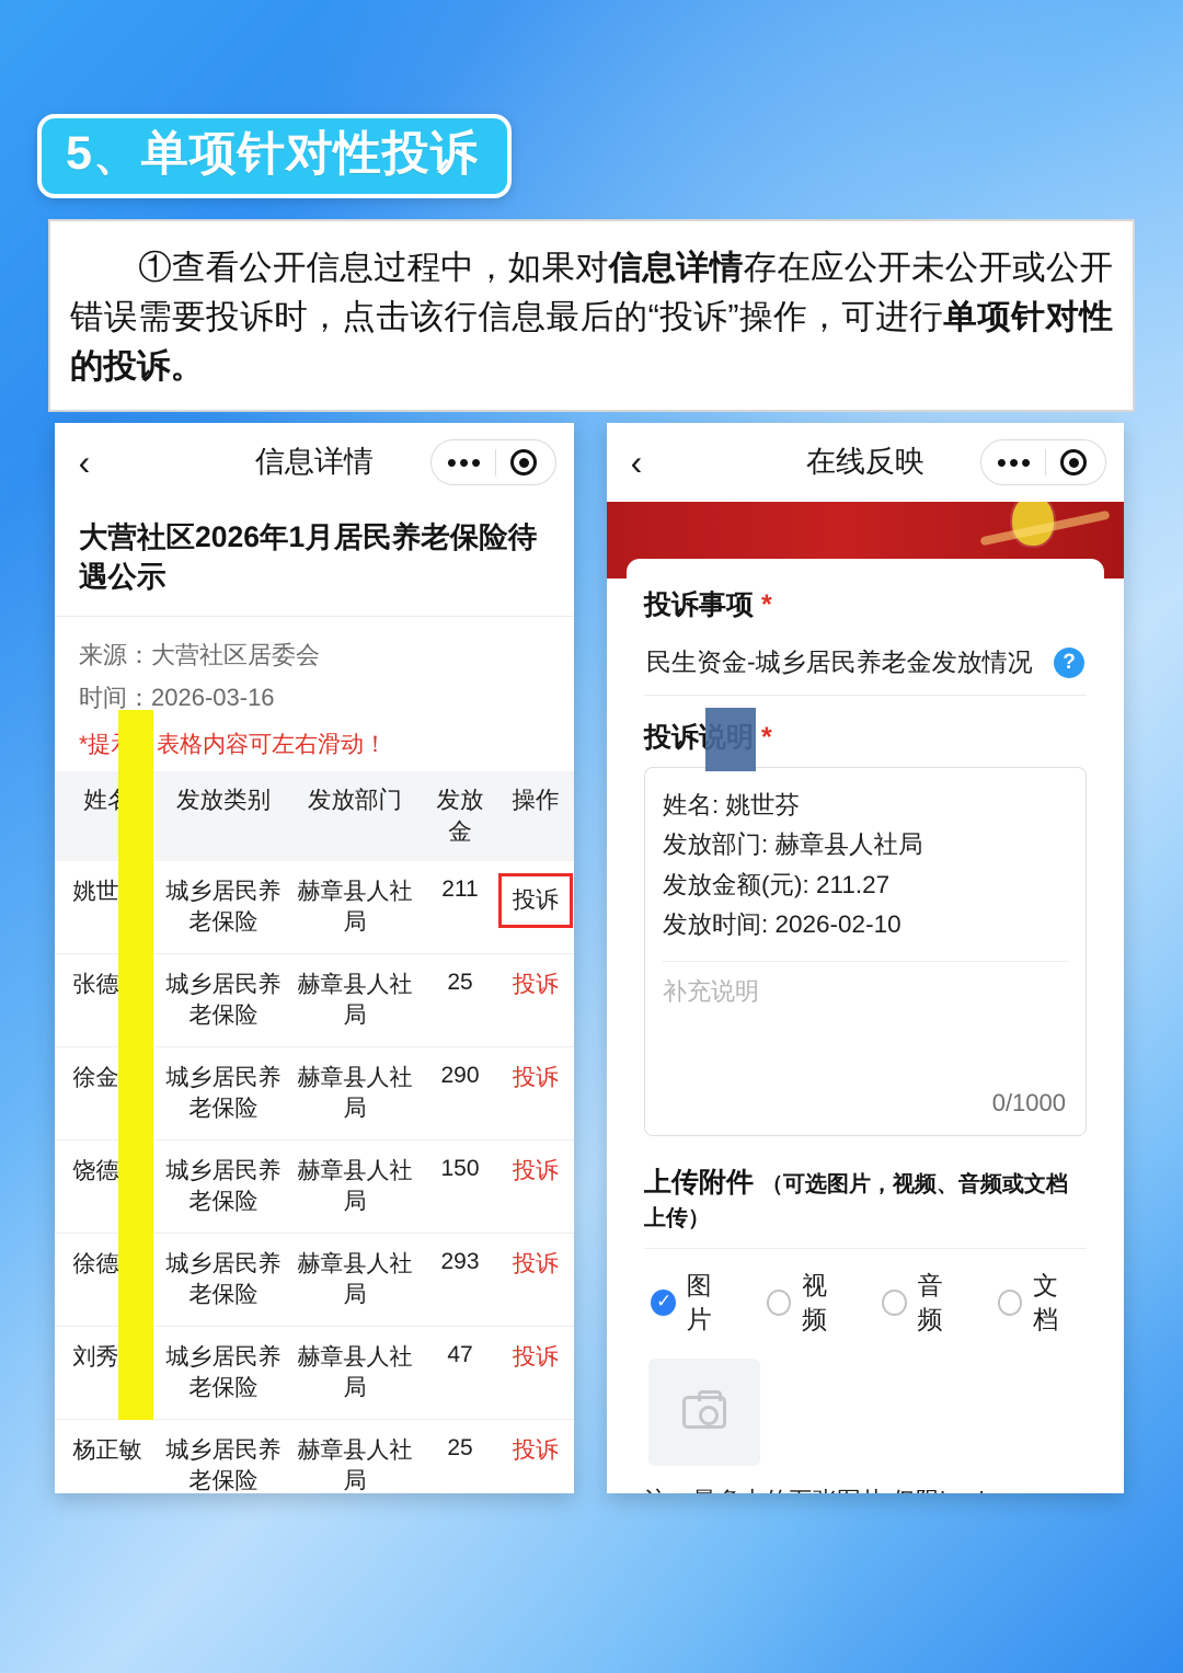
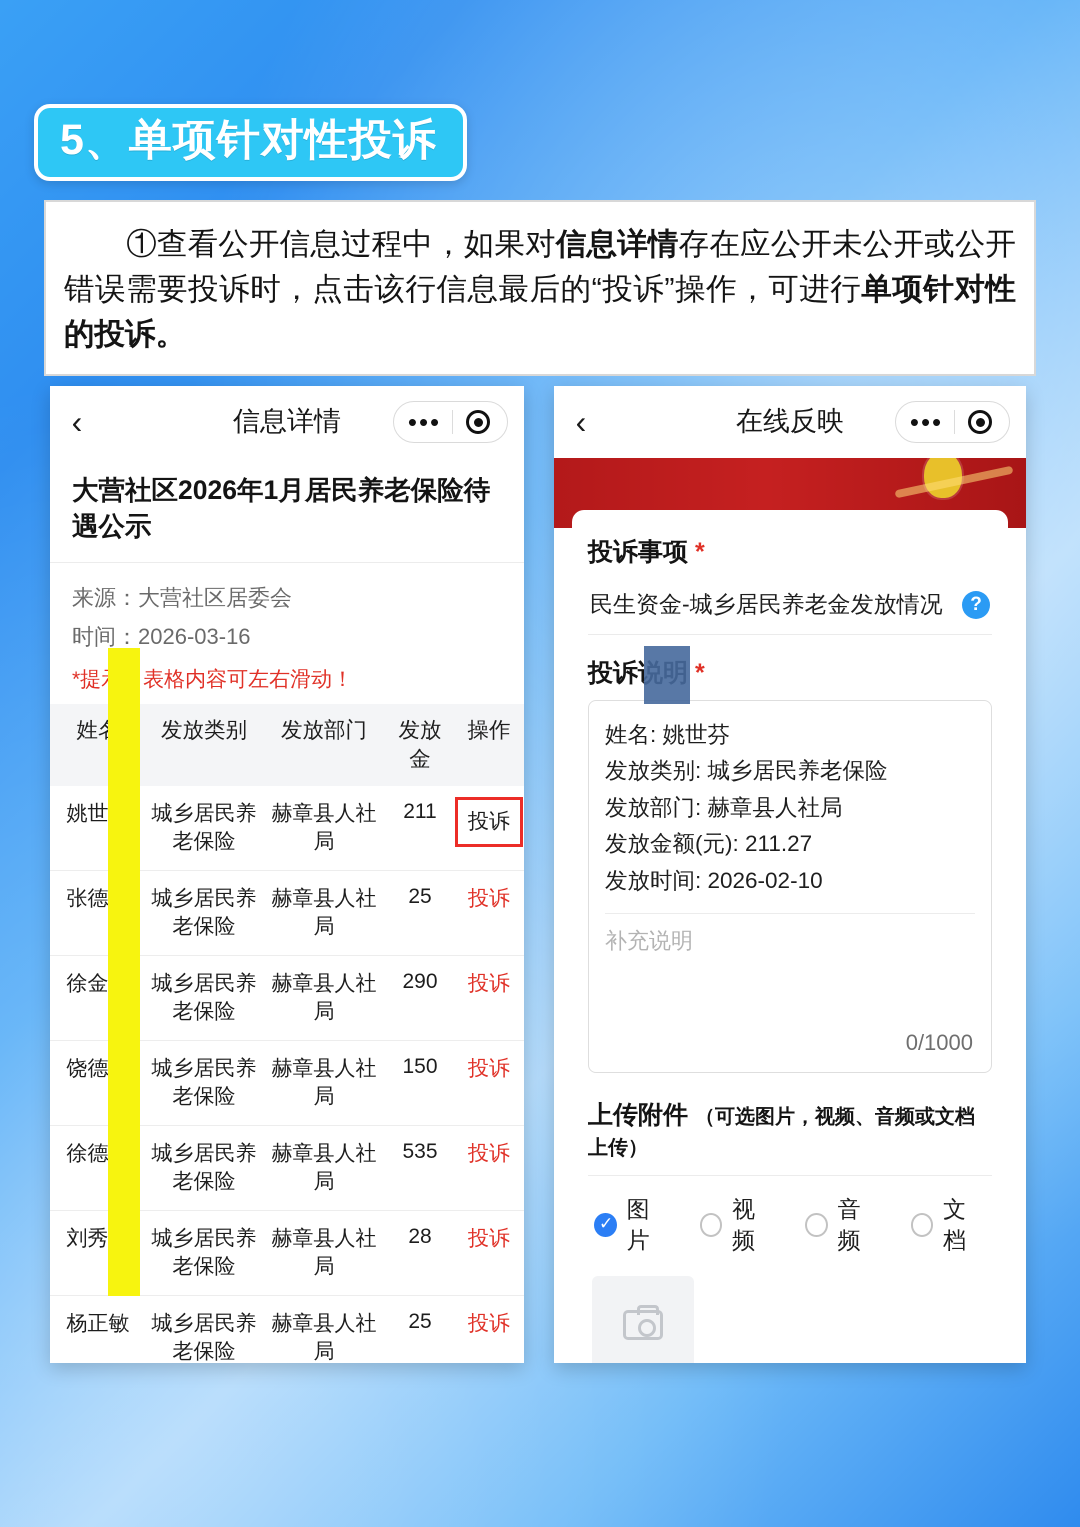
  5、单项针对性投诉
  ①查看公开信息过程中，如果对信息详情存在应公开未公开或公开错误需要投诉时，点击该行信息最后的“投诉”操作，可进行单项针对性的投诉。
  ‹
  信息详情
  •••
  大营社区2026年1月居民养老保险待遇公示
  来源：大营社区居委会
  时间：2026-03-16
  *提表格内容可左右滑动！
  姓	发放类别	发放部门	发放金	操作
  姚世	城乡居民养老保险	赫章县人社局	211	投诉
  张德	城乡居民养老保险	赫章县人社局	25	投诉
  徐金	城乡居民养老保险	赫章县人社局	290	投诉
  饶德	城乡居民养老保险	赫章县人社局	150	投诉
- 徐德	城乡居民养老保险	赫章县人社局	293	投诉
+ 徐德	城乡居民养老保险	赫章县人社局	535	投诉
- 刘秀	城乡居民养老保险	赫章县人社局	47	投诉
+ 刘秀	城乡居民养老保险	赫章县人社局	28	投诉
  杨正敏	城乡居民养老保险	赫章县人社局	25	投诉
  ‹
  在线反映
  •••
  投诉事项 *
  民生资金-城乡居民养老金发放情况
  ?
  姓名: 姚世芬
+ 发放类别: 城乡居民养老保险
  发放部门: 赫章县人社局
  发放金额(元): 211.27
  发放时间: 2026-02-10
  补充说明
  0/1000
  上传附件 （可选图片，视频、音频或文档上传）
  图片
  视频
  音频
  文档
